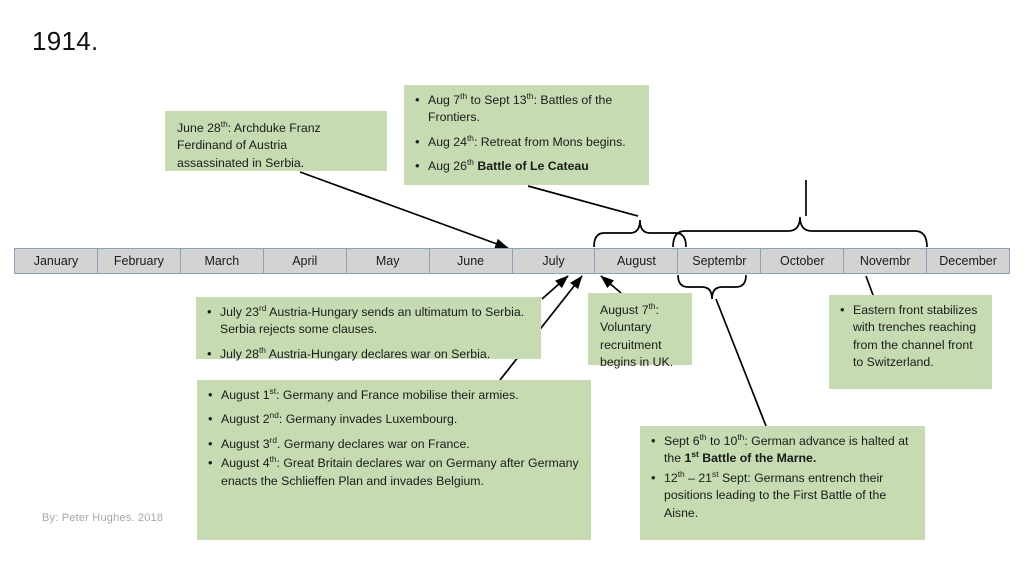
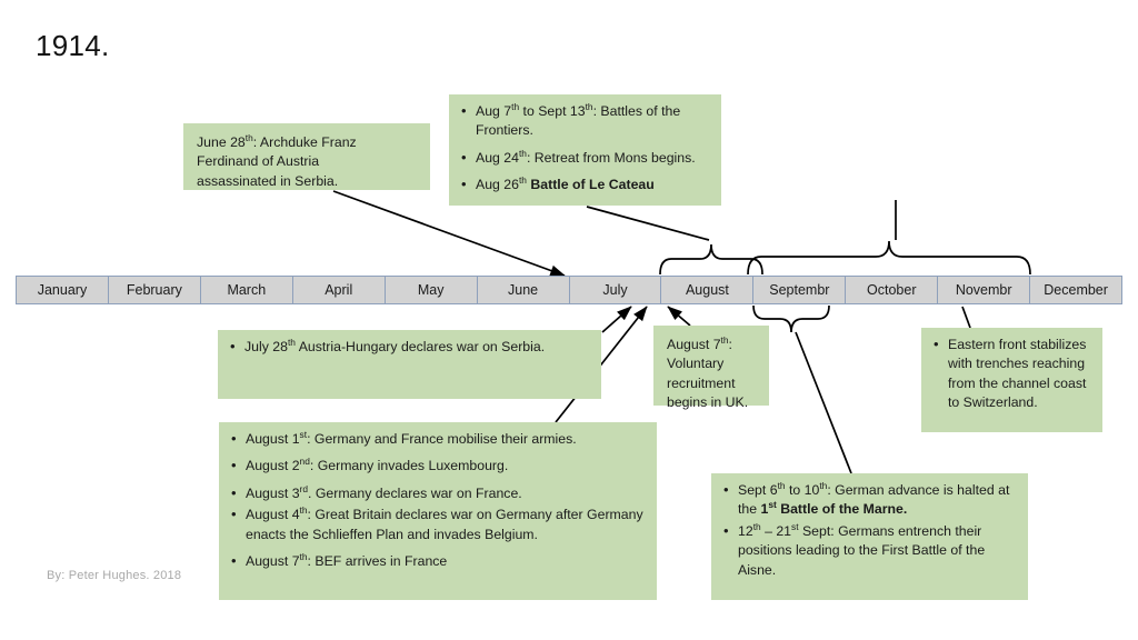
  1914.
  By: Peter Hughes. 2018
  January
  February
  March
  April
  May
  June
  July
  August
  Septembr
  October
  Novembr
  December
  June 28th: Archduke Franz
  Ferdinand of Austria
  assassinated in Serbia.
  Aug 7th to Sept 13th: Battles of the Frontiers.
  Aug 24th: Retreat from Mons begins.
  Aug 26th Battle of Le Cateau
- July 23rd Austria-Hungary sends an ultimatum to Serbia. Serbia rejects some clauses.
  July 28th Austria-Hungary declares war on Serbia.
  August 7th:
  Voluntary
  recruitment
  begins in UK.
- Eastern front stabilizes with trenches reaching from the channel front to Switzerland.
+ Eastern front stabilizes with trenches reaching from the channel coast to Switzerland.
  August 1st: Germany and France mobilise their armies.
  August 2nd: Germany invades Luxembourg.
  August 3rd. Germany declares war on France.
  August 4th: Great Britain declares war on Germany after Germany enacts the Schlieffen Plan and invades Belgium.
+ August 7th: BEF arrives in France
  Sept 6th to 10th: German advance is halted at the 1st Battle of the Marne.
  12th – 21st Sept: Germans entrench their positions leading to the First Battle of the Aisne.
